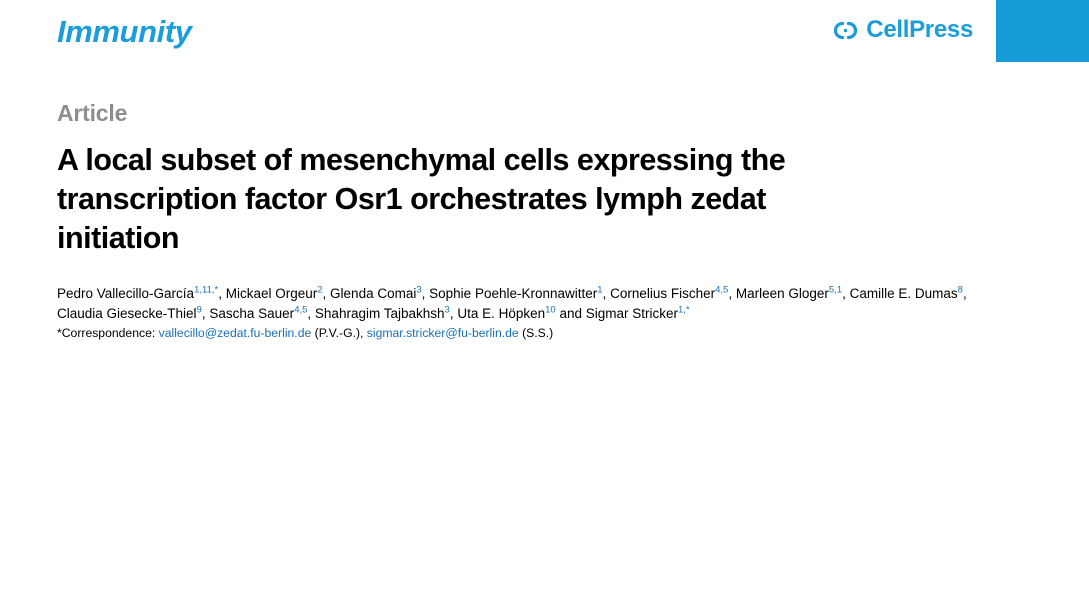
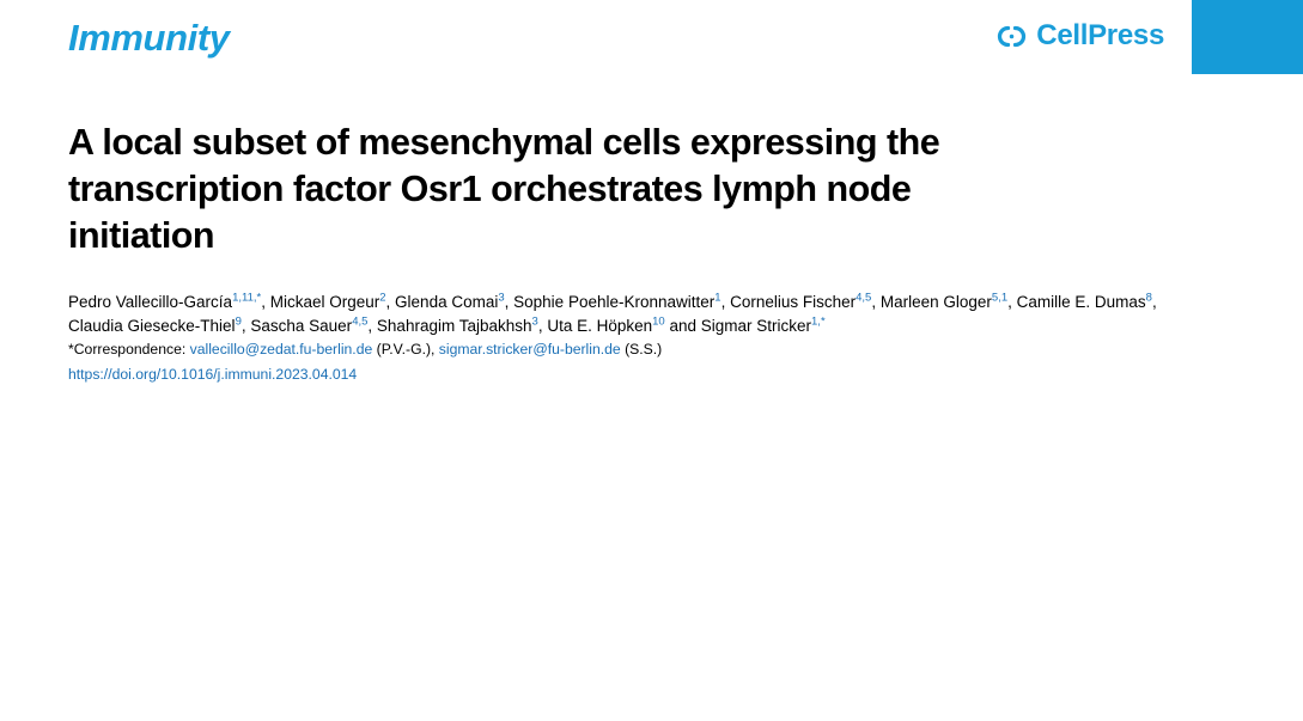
  Immunity
  CellPress
- Article
- A local subset of mesenchymal cells expressing the transcription factor Osr1 orchestrates lymph zedat initiation
+ A local subset of mesenchymal cells expressing the transcription factor Osr1 orchestrates lymph node initiation
  Pedro Vallecillo-García1,11,*, Mickael Orgeur2, Glenda Comai3, Sophie Poehle-Kronnawitter1, Cornelius Fischer4,5, Marleen Gloger5,1, Camille E. Dumas8, Claudia Giesecke-Thiel9, Sascha Sauer4,5, Shahragim Tajbakhsh3, Uta E. Höpken10 and Sigmar Stricker1,*
  *Correspondence: vallecillo@zedat.fu-berlin.de (P.V.-G.), sigmar.stricker@fu-berlin.de (S.S.)
+ https://doi.org/10.1016/j.immuni.2023.04.014
